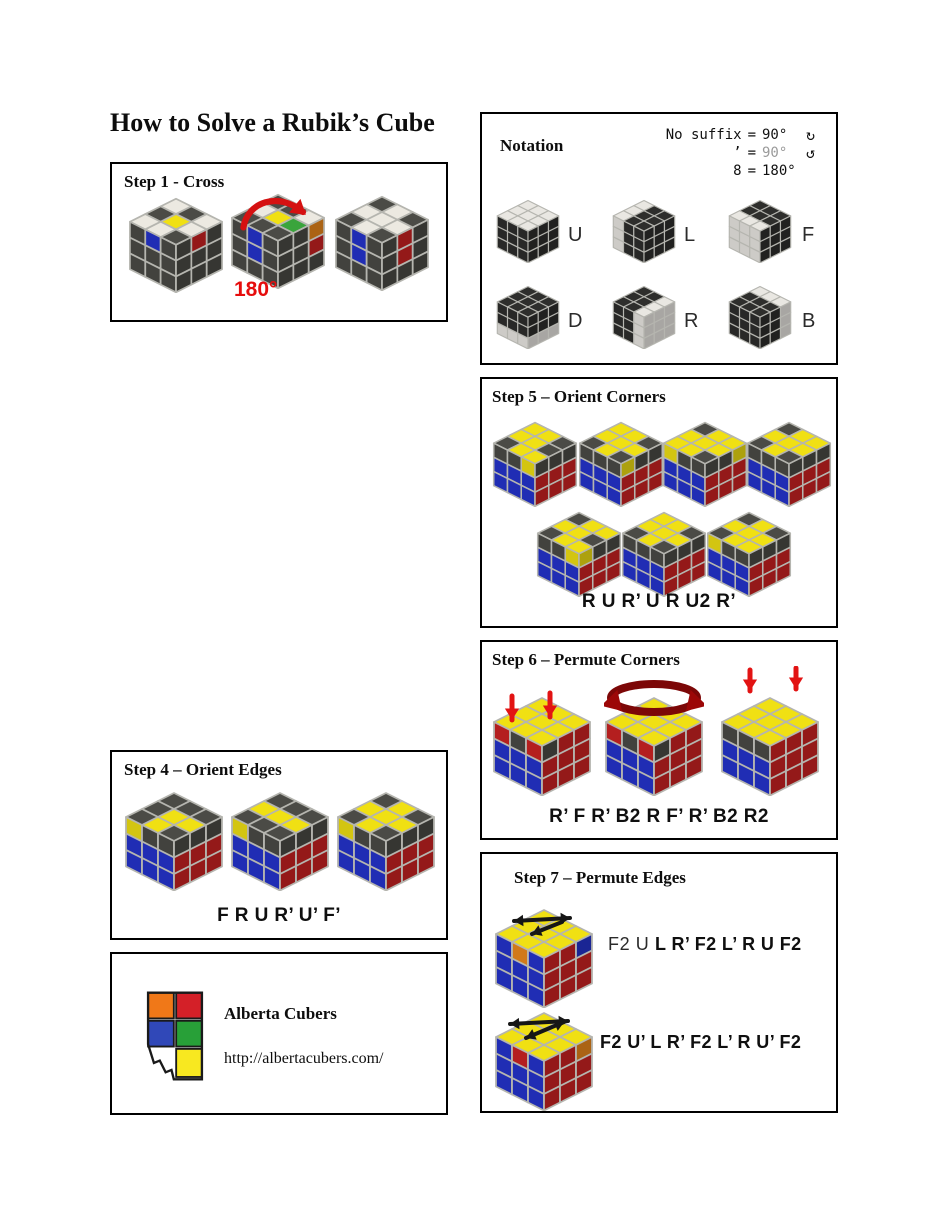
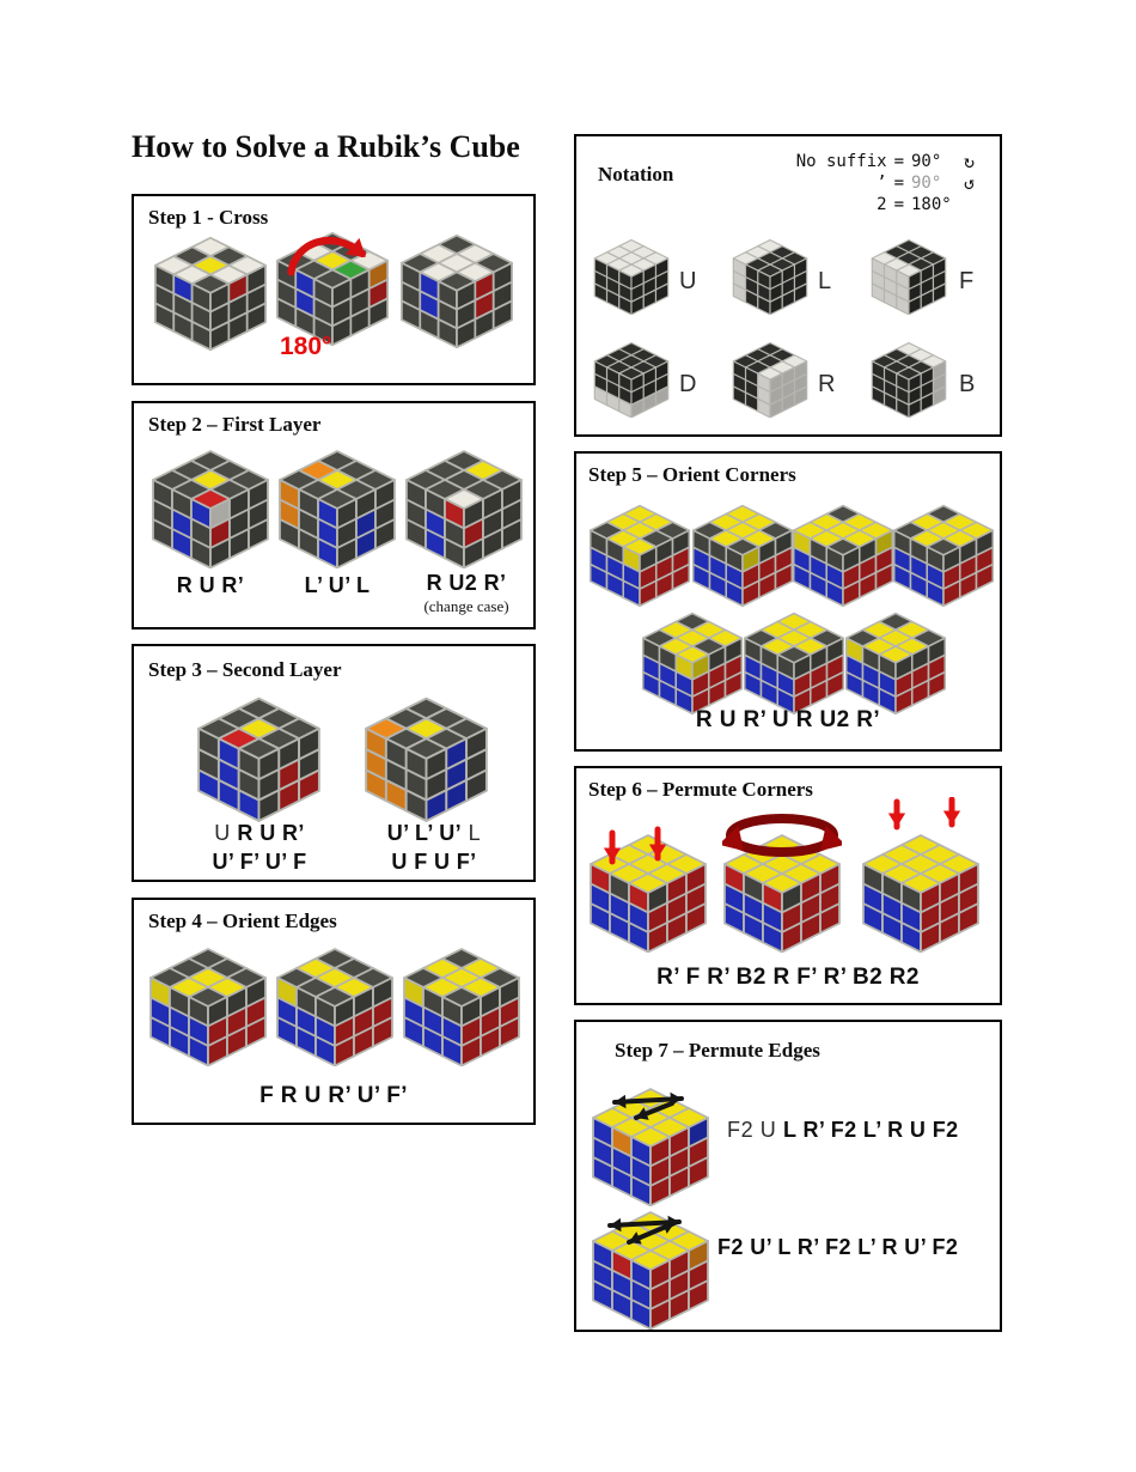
  How to Solve a Rubik’s Cube
  Step 1 - Cross
  180°
+ Step 2 – First Layer
+ R U R’
+ L’ U’ L
+ R U2 R’
+ (change case)
+ Step 3 – Second Layer
+ U R U R’
+ U’ F’ U’ F
+ U’ L’ U’ L
+ U F U F’
  Step 4 – Orient Edges
  F R U R’ U’ F’
- Alberta Cubers
- http://albertacubers.com/
  Notation
  No suffix
  =
  90°
  ↻
  ’
  =
  90°
  ↺
- 8
+ 2
  =
  180°
  U
  L
  F
  D
  R
  B
  Step 5 – Orient Corners
  R U R’ U R U2 R’
  Step 6 – Permute Corners
  R’ F R’ B2 R F’ R’ B2 R2
  Step 7 – Permute Edges
  F2 U L R’ F2 L’ R U F2
  F2 U’ L R’ F2 L’ R U’ F2
